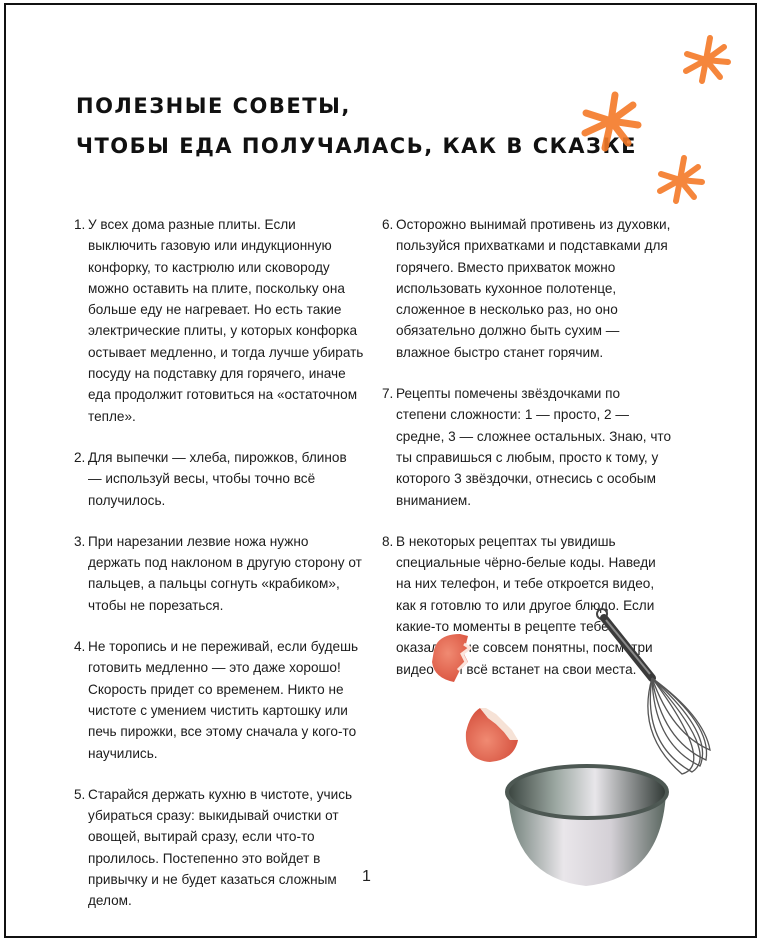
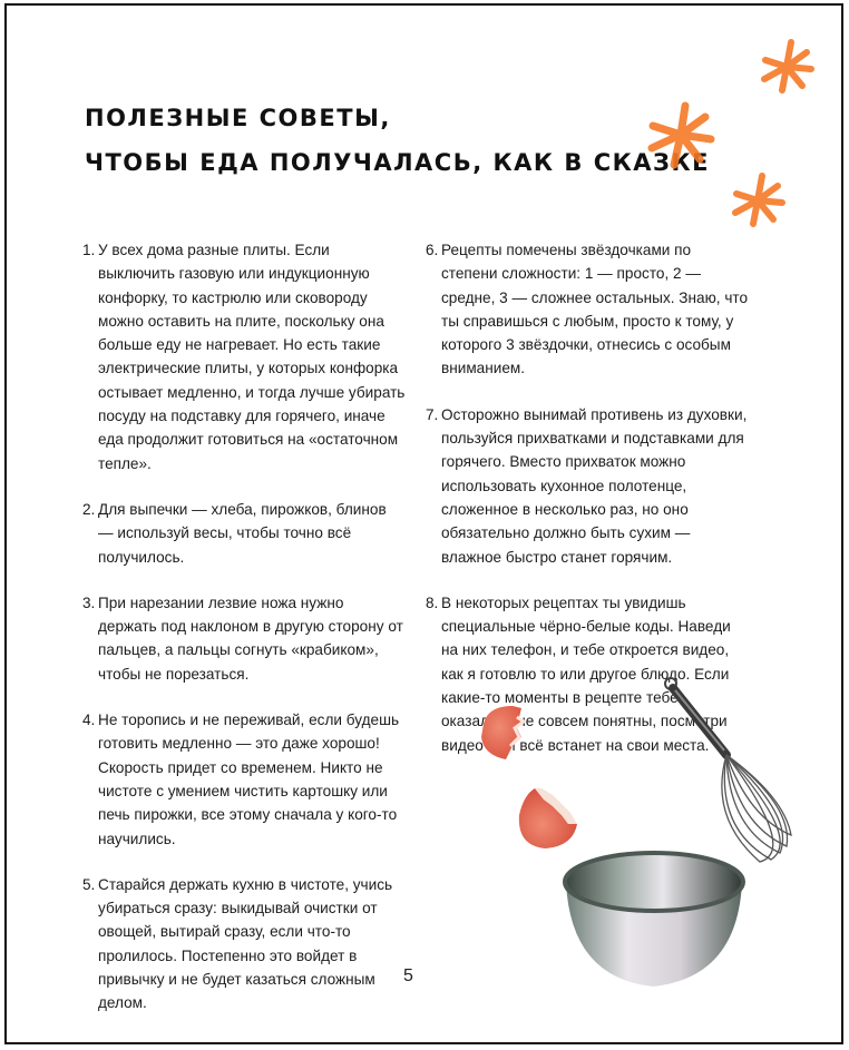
  ПОЛЕЗНЫЕ СОВЕТЫ,
  ЧТОБЫ ЕДА ПОЛУЧАЛАСЬ, КАК В СКАЗК
  1.
  У всех дома разные плиты. Если выключить газовую или индукционную конфорку, то кастрюлю или сковороду можно оставить на плите, поскольку она больше еду не нагревает. Но есть такие электрические плиты, у которых конфорка остывает медленно, и тогда лучше убирать посуду на подставку для горячего, иначе еда продолжит готовиться на «остаточном тепле».
  2.
  Для выпечки — хлеба, пирожков, блинов — используй весы, чтобы точно всё получилось.
  3.
  При нарезании лезвие ножа нужно держать под наклоном в другую сторону от пальцев, а пальцы согнуть «крабиком», чтобы не порезаться.
  4.
  Не торопись и не переживай, если будешь готовить медленно — это даже хорошо! Скорость придет со временем. Никто не чистоте с умением чистить картошку или печь пирожки, все этому сначала у кого-то научились.
  5.
  Старайся держать кухню в чистоте, учись убираться сразу: выкидывай очистки от овощей, вытирай сразу, если что-то пролилось. Постепенно это войдет в привычку и не будет казаться сложным делом.
  6.
- Осторожно вынимай противень из духовки, пользуйся прихватками и подставками для горячего. Вместо прихваток можно использовать кухонное полотенце, сложенное в несколько раз, но оно обязательно должно быть сухим — влажное быстро станет горячим.
+ Рецепты помечены звёздочками по степени сложности: 1 — просто, 2 — средне, 3 — сложнее остальных. Знаю, что ты справишься с любым, просто к тому, у которого 3 звёздочки, отнесись с особым вниманием.
  7.
- Рецепты помечены звёздочками по степени сложности: 1 — просто, 2 — средне, 3 — сложнее остальных. Знаю, что ты справишься с любым, просто к тому, у которого 3 звёздочки, отнесись с особым вниманием.
+ Осторожно вынимай противень из духовки, пользуйся прихватками и подставками для горячего. Вместо прихваток можно использовать кухонное полотенце, сложенное в несколько раз, но оно обязательно должно быть сухим — влажное быстро станет горячим.
  8.
  В некоторых рецептах ты увидишь специальные чёрно-белые коды. Наведи на них телефон, и тебе откроется видео, как я готовлю то или другое блюдо. Если какие-то моменты в рецепте тебе оказае совсем понятны, посмтри видео всё встанет на свои места.
- 1
+ 5
